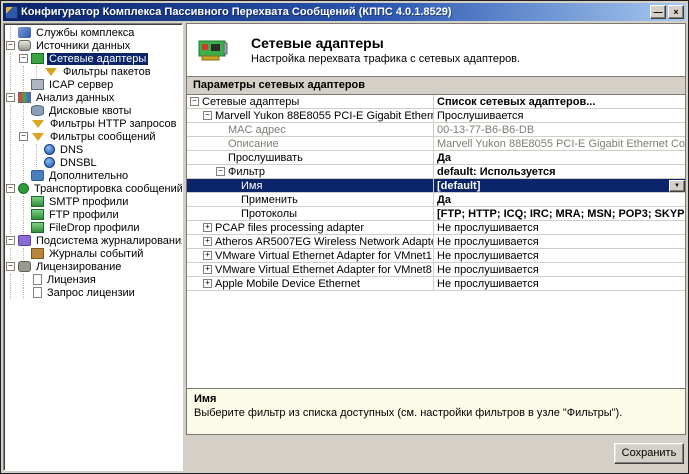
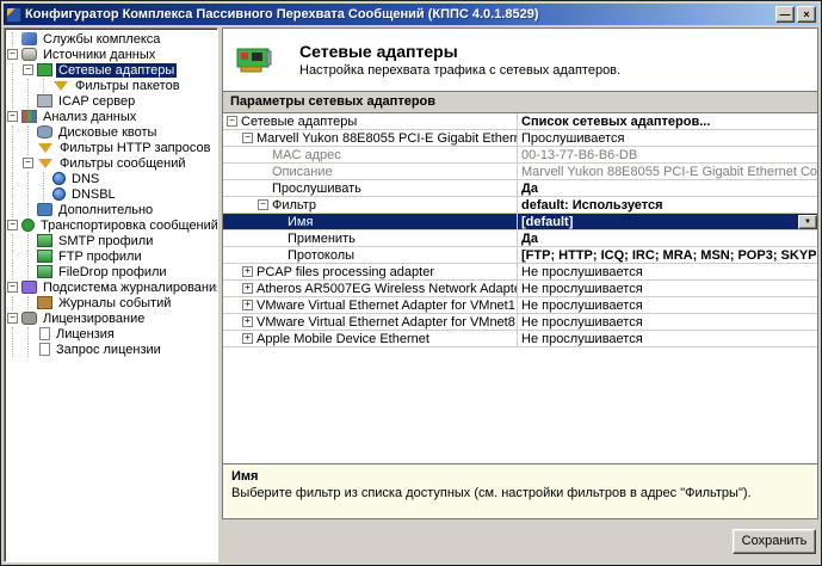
  Конфигуратор Комплекса Пассивного Перехвата Сообщений (КППС 4.0.1.8529)
  —
  ×
  Службы комплекса
  −
  Источники данных
  −
  Сетевые адаптеры
  Фильтры пакетов
  ICAP сервер
  −
  Анализ данных
  Дисковые квоты
  Фильтры HTTP запросов
  −
  Фильтры сообщений
  DNS
  DNSBL
  Дополнительно
  −
  Транспортировка сообщений
  SMTP профили
  FTP профили
  FileDrop профили
  −
  Подсистема журналировани
  Журналы событий
  −
  Лицензирование
  Лицензия
  Запрос лицензии
  Сетевые адаптеры
  Настройка перехвата трафика с сетевых адаптеров.
  Параметры сетевых адаптеров
  −
  Сетевые адаптеры
  Список сетевых адаптеров...
  −
  Marvell Yukon 88E8055 PCI-E Gigabit Ether
  Прослушивается
  MAC адрес
  00-13-77-B6-B6-DB
  Описание
  Marvell Yukon 88E8055 PCI-E Gigabit Ethernet Co
  Прослушивать
  Да
  −
  Фильтр
  default: Используется
  Имя
  [default]
  Применить
  Да
  Протоколы
  [FTP; HTTP; ICQ; IRC; MRA; MSN; POP3; SKYP
  +
  PCAP files processing adapter
  Не прослушивается
  +
  Atheros AR5007EG Wireless Network Adapt
  Не прослушивается
  +
  VMware Virtual Ethernet Adapter for VMnet1
  Не прослушивается
  +
  VMware Virtual Ethernet Adapter for VMnet8
  Не прослушивается
  +
  Apple Mobile Device Ethernet
  Не прослушивается
  Имя
- Выберите фильтр из списка доступных (см. настройки фильтров в узле "Фильтры").
+ Выберите фильтр из списка доступных (см. настройки фильтров в адрес "Фильтры").
  Сохранить
